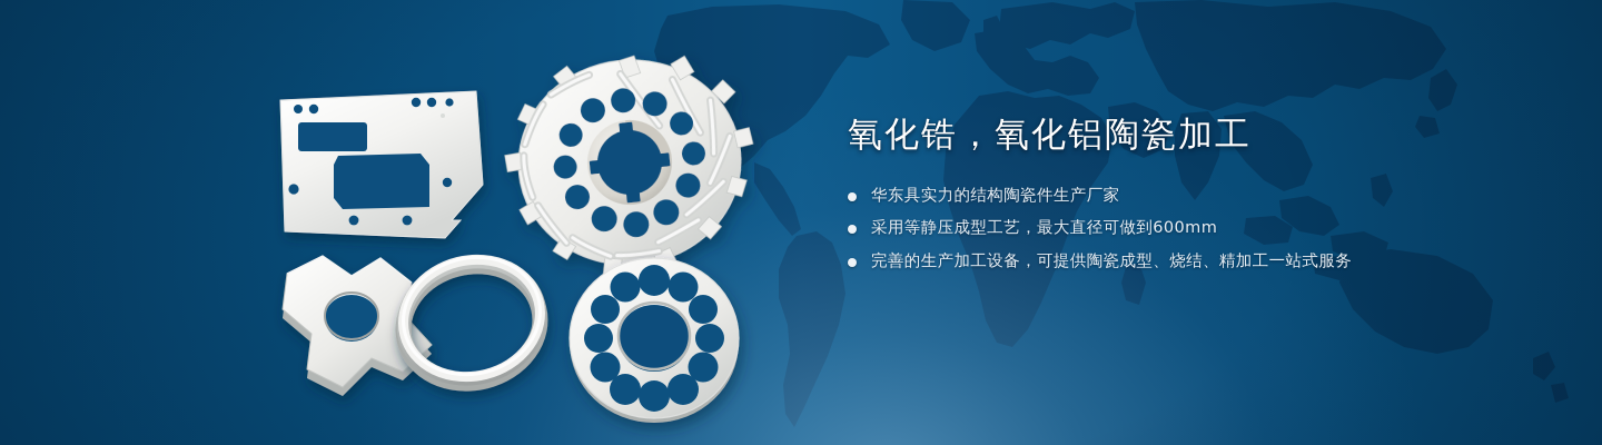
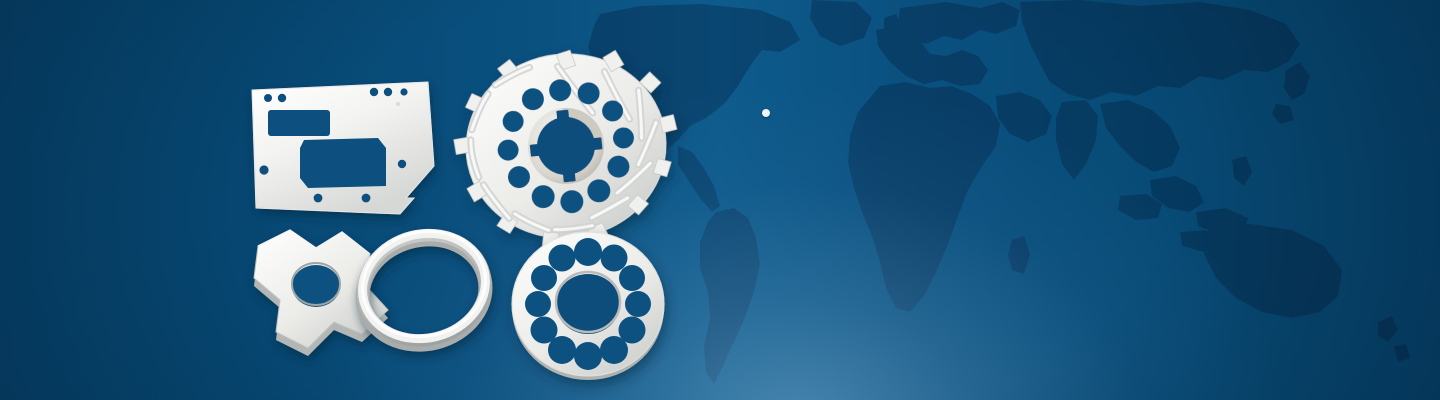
- 氧化锆，氧化铝陶瓷加工
- 华东具实力的结构陶瓷件生产厂家
- 采用等静压成型工艺，最大直径可做到600mm
- 完善的生产加工设备，可提供陶瓷成型、烧结、精加工一站式服务
